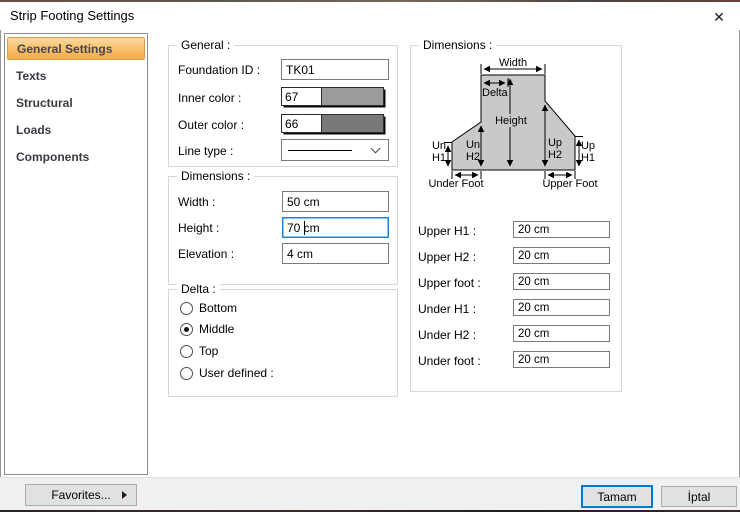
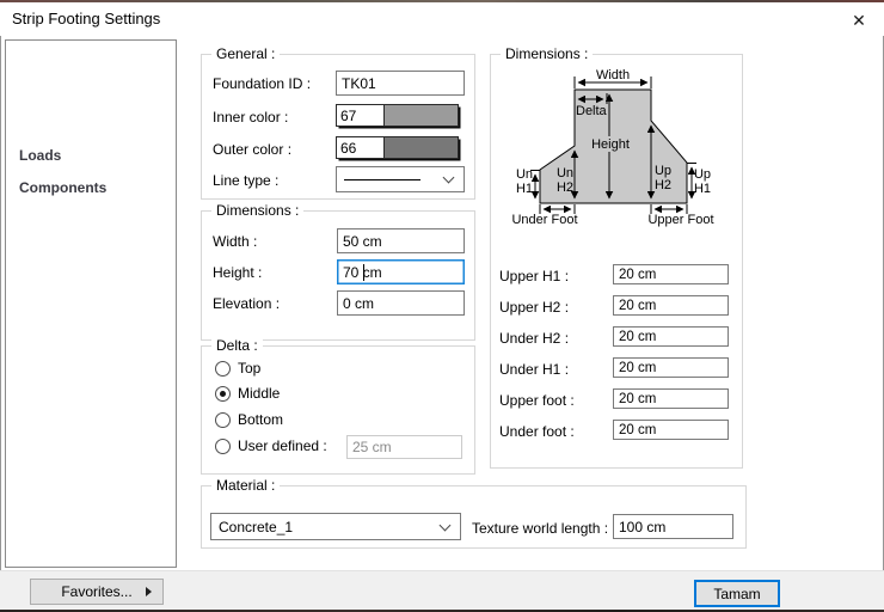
  Strip Footing Settings
  ✕
- General Settings
- Texts
- Structural
  Loads
  Components
  General :
  Foundation ID :
  TK01
  Inner color :
  67
  Outer color :
  66
  Line type :
  Dimensions :
  Width :
  50 cm
  Height :
  70 cm
  Elevation :
- 4 cm
+ 0 cm
  Delta :
- Bottom
+ Top
  Middle
- Top
+ Bottom
  User defined :
+ 25 cm
+ Material :
+ Concrete_1
+ Texture world length :
+ 100 cm
  Dimensions :
  Width
  Delta
  Height
  Un
  H2
  Up
  H2
  Un
  H1
  Up
  H1
  Under Foot
  Upper Foot
  Upper H1 :
  20 cm
  Upper H2 :
  20 cm
- Upper foot :
+ Under H2 :
  20 cm
  Under H1 :
  20 cm
- Under H2 :
+ Upper foot :
  20 cm
  Under foot :
  20 cm
  Favorites...
  Tamam
- İptal
